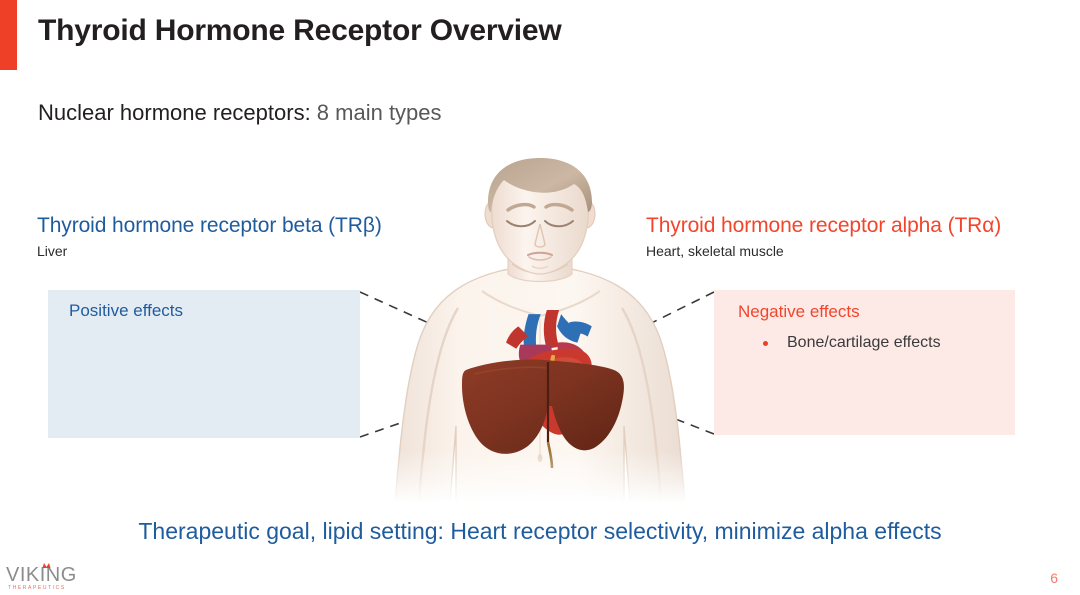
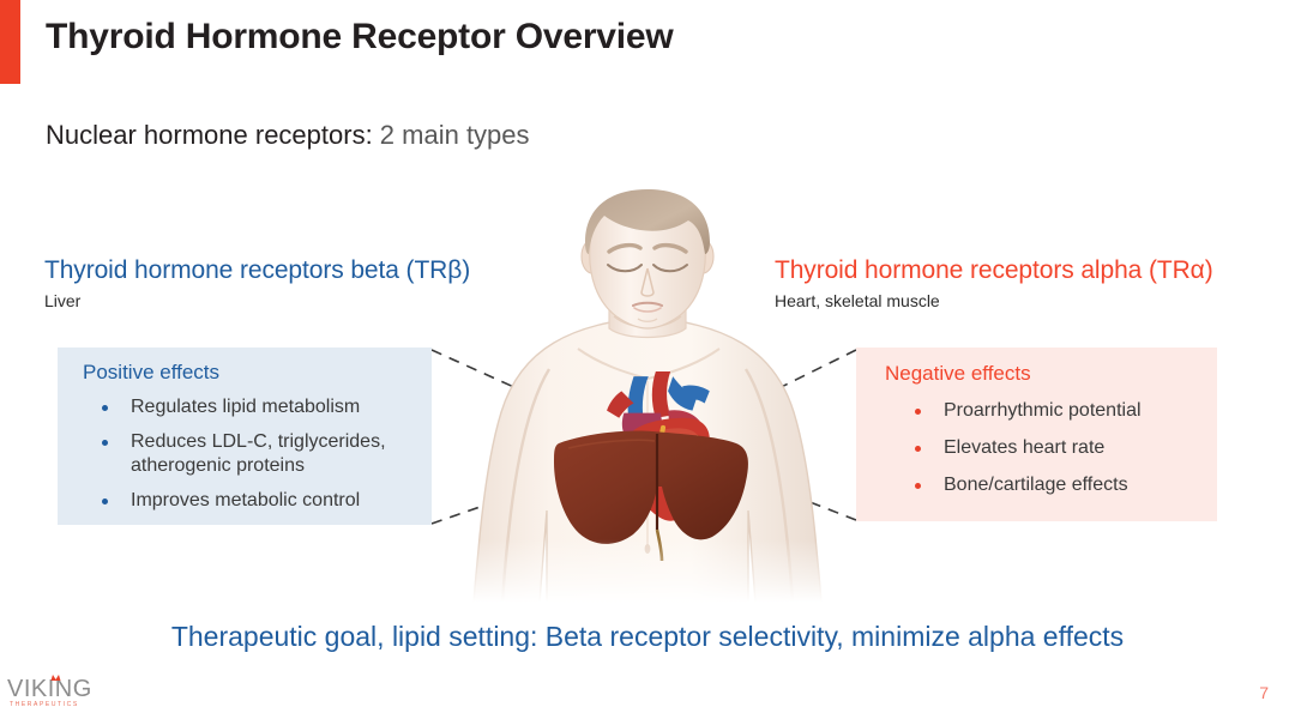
  Thyroid Hormone Receptor Overview
- Nuclear hormone receptors: 8 main types
+ Nuclear hormone receptors: 2 main types
- Thyroid hormone receptor beta (TRβ)
+ Thyroid hormone receptors beta (TRβ)
  Liver
- Thyroid hormone receptor alpha (TRα)
+ Thyroid hormone receptors alpha (TRα)
  Heart, skeletal muscle
  Positive effects
+ Regulates lipid metabolism
+ Reduces LDL-C, triglycerides, atherogenic proteins
+ Improves metabolic control
  Negative effects
+ Proarrhythmic potential
+ Elevates heart rate
  Bone/cartilage effects
- Therapeutic goal, lipid setting: Heart receptor selectivity, minimize alpha effects
+ Therapeutic goal, lipid setting: Beta receptor selectivity, minimize alpha effects
  VIKING
- 6
+ 7
